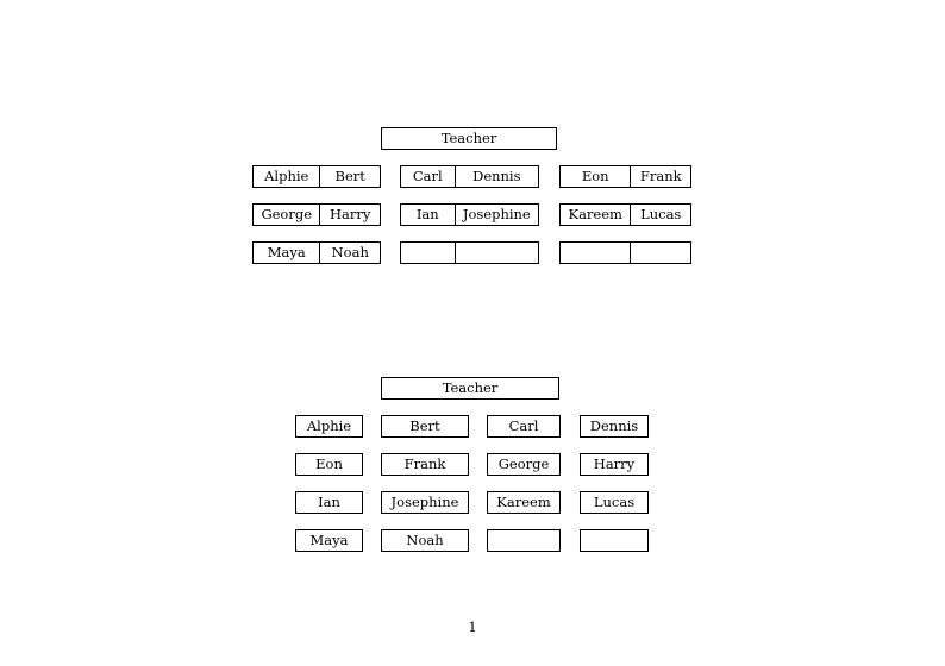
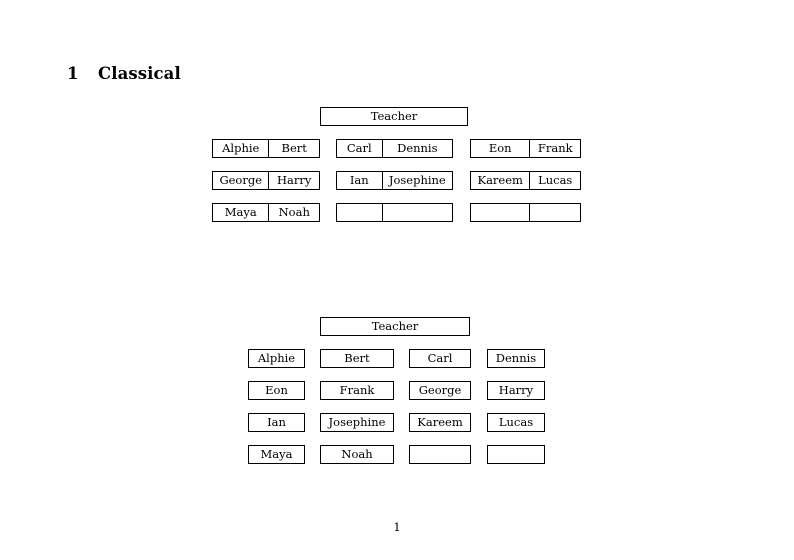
+ 1 Classical
  Teacher
  Alphie
  Bert
  Carl
  Dennis
  Eon
  Frank
  George
  Harry
  Ian
  Josephine
  Kareem
  Lucas
  Maya
  Noah
  Teacher
  Alphie
  Bert
  Carl
  Dennis
  Eon
  Frank
  George
  Harry
  Ian
  Josephine
  Kareem
  Lucas
  Maya
  Noah
  1
